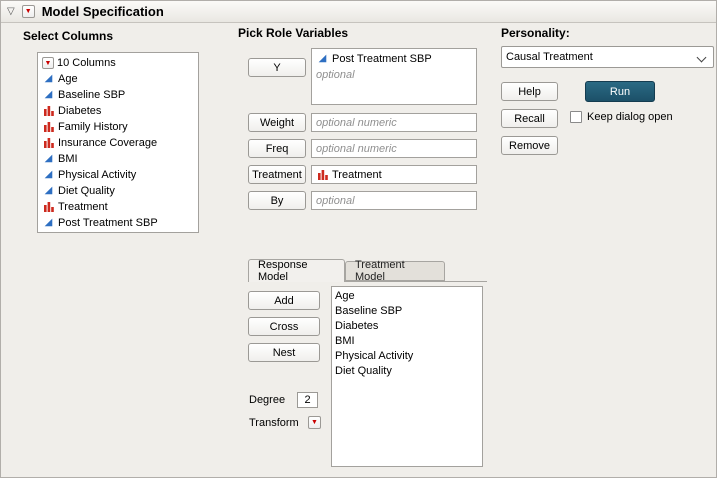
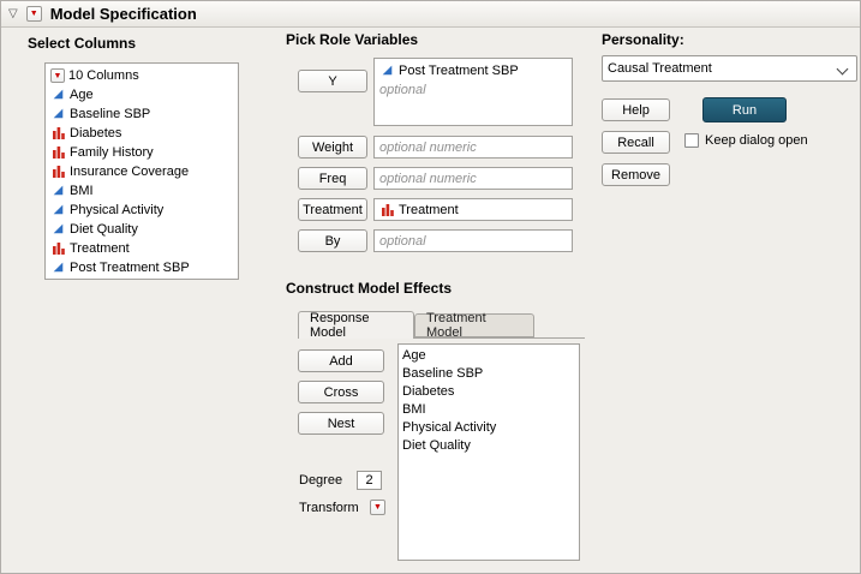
  ▽
  Model Specification
  Select Columns
  10 Columns
  ◢
  Age
  ◢
  Baseline SBP
  Diabetes
  Family History
  Insurance Coverage
  ◢
  BMI
  ◢
  Physical Activity
  ◢
  Diet Quality
  Treatment
  ◢
  Post Treatment SBP
  Pick Role Variables
  Y
  ◢
  Post Treatment SBP
  optional
  Weight
  optional numeric
  Freq
  optional numeric
  Treatment
  Treatment
  By
  optional
+ Construct Model Effects
  Response Model
  Treatment Model
  Add
  Cross
  Nest
  Degree
  2
  Transform
  Age
  Baseline SBP
  Diabetes
  BMI
  Physical Activity
  Diet Quality
  Personality:
  Causal Treatment
  Help
  Run
  Recall
  Keep dialog open
  Remove
